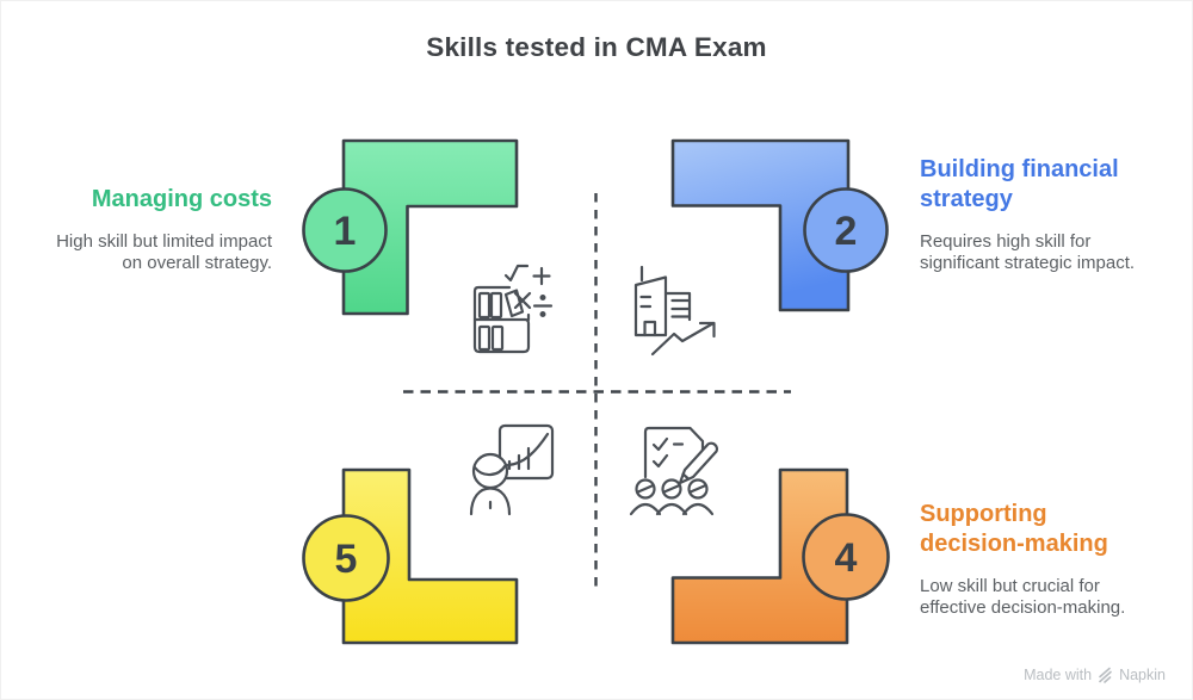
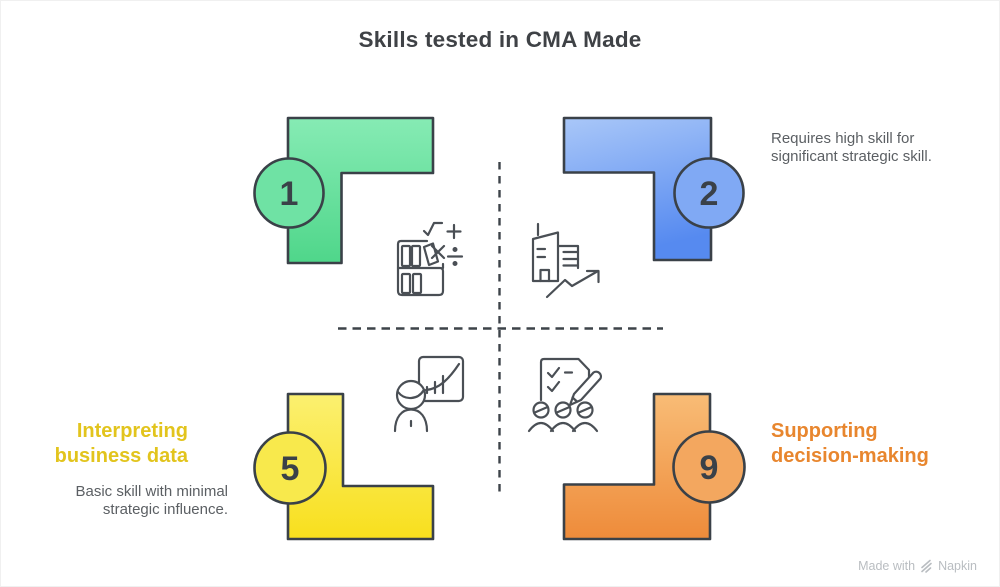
- Skills tested in CMA Exam
+ Skills tested in CMA Made
  1
  2
  5
- 4
+ 9
- Managing costs
- High skill but limited impact on overall strategy.
- Building financial strategy
- Requires high skill for significant strategic impact.
+ Requires high skill for significant strategic skill.
+ Interpreting business data
+ Basic skill with minimal strategic influence.
  Supporting decision-making
- Low skill but crucial for effective decision-making.
  Made with
  Napkin
